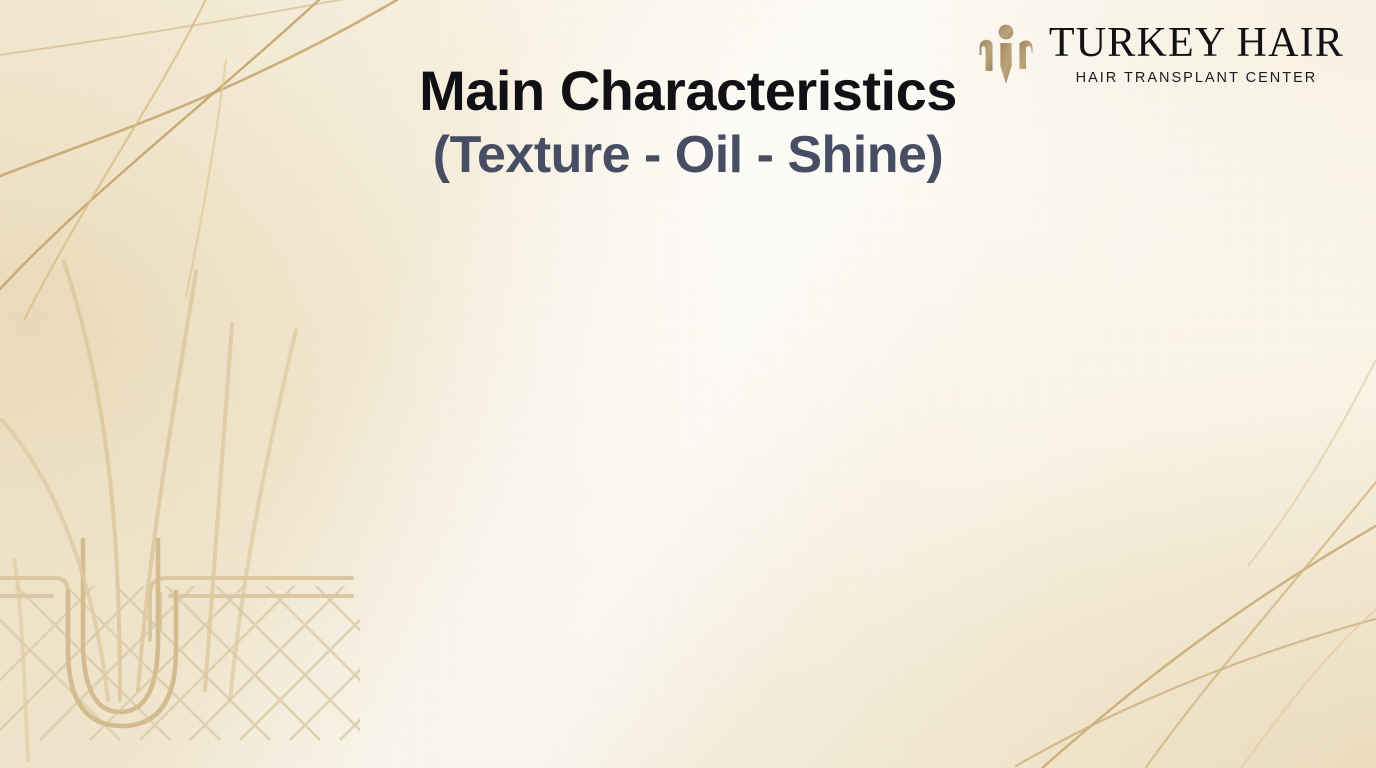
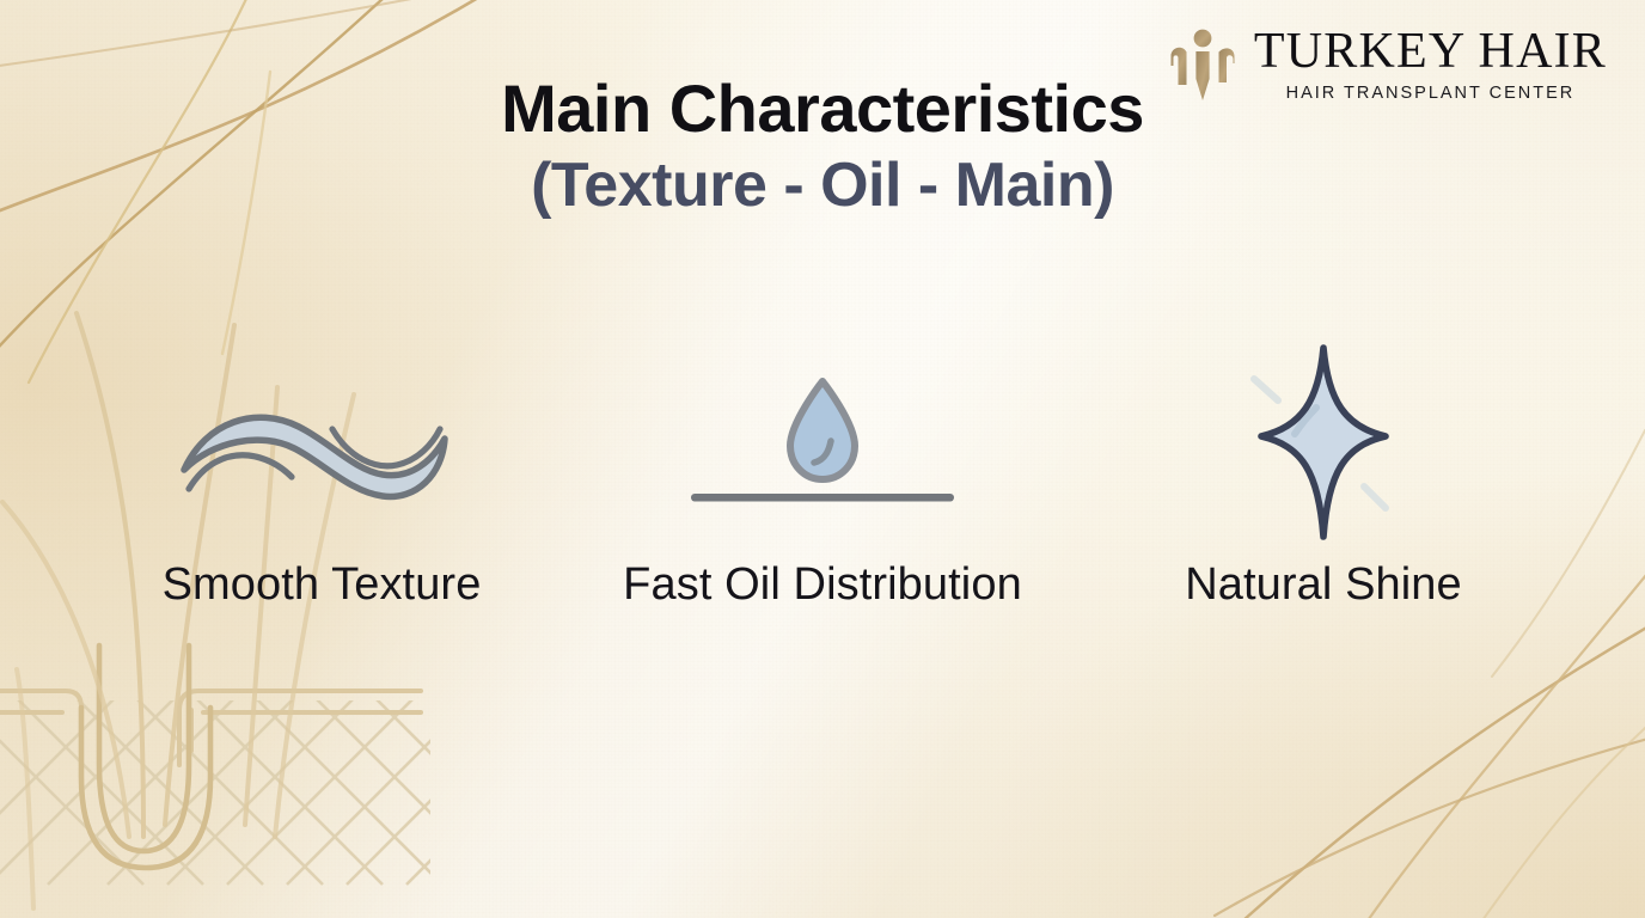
  TURKEY HAIR
  HAIR TRANSPLANT CENTER
  Main Characteristics
- (Texture - Oil - Shine)
+ (Texture - Oil - Main)
+ Smooth Texture
+ Fast Oil Distribution
+ Natural Shine
